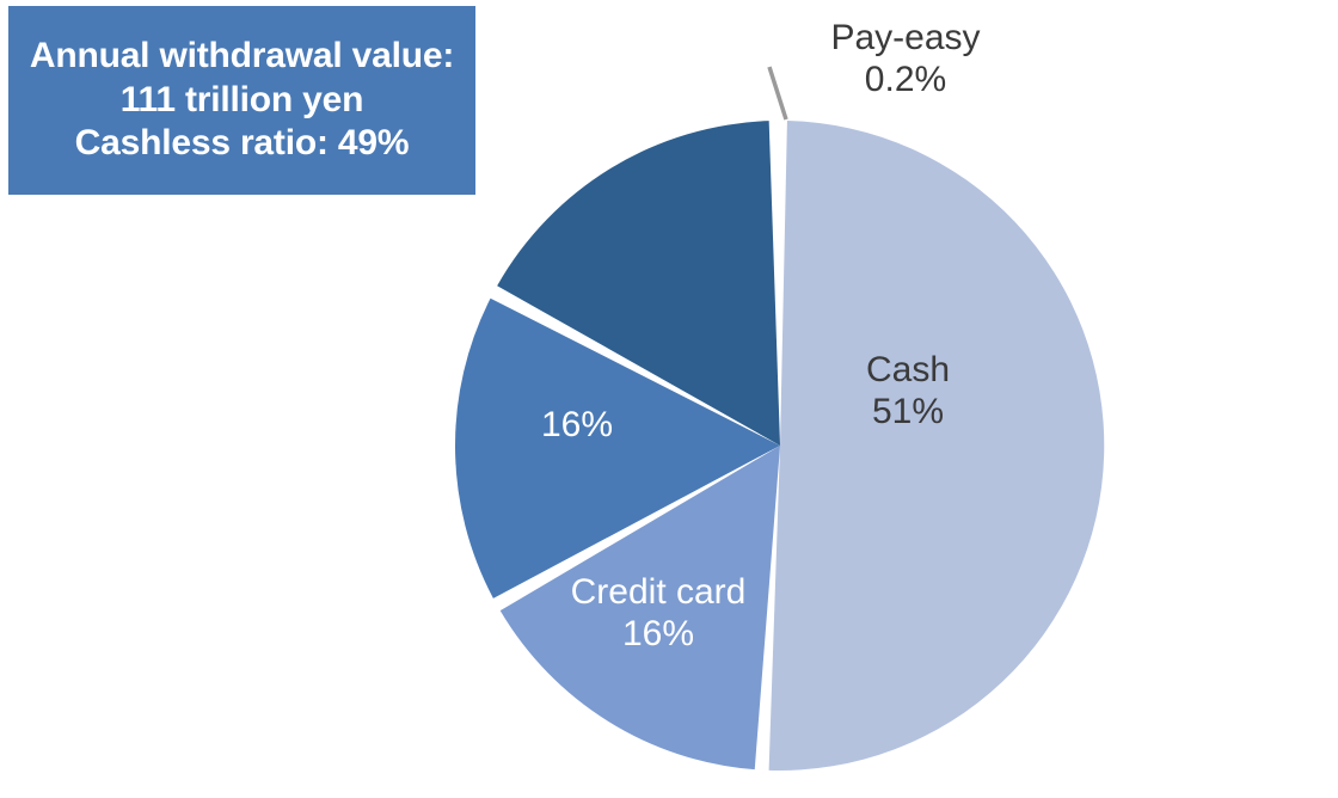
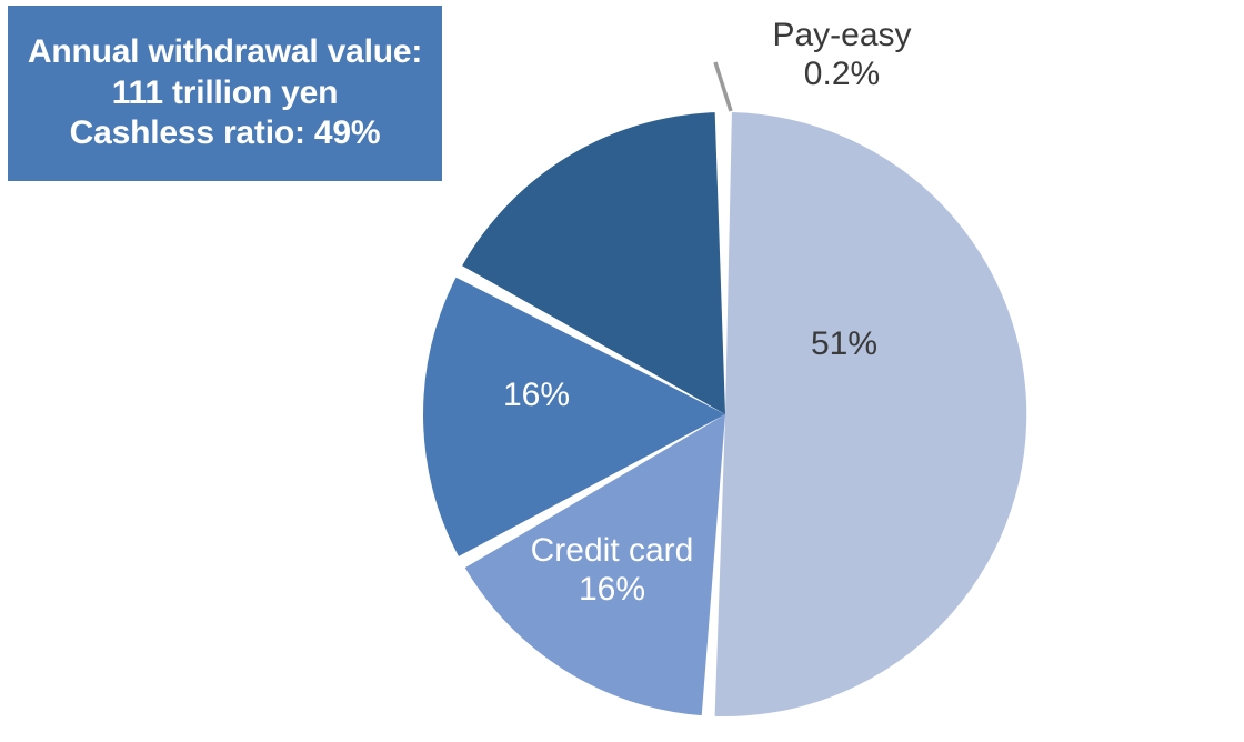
  Annual withdrawal value:
  111 trillion yen
  Cashless ratio: 49%
- Cash
  51%
  Credit card
  16%
  16%
  Pay-easy
  0.2%
